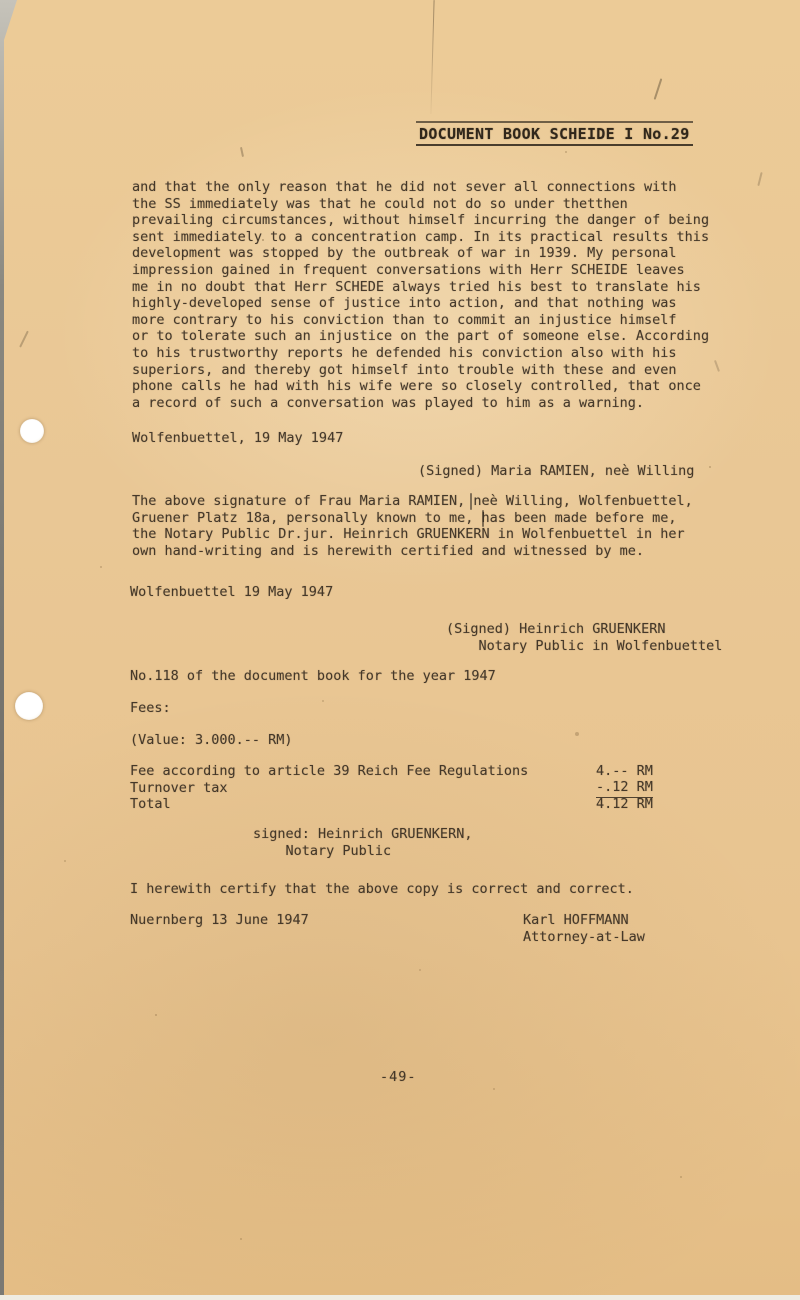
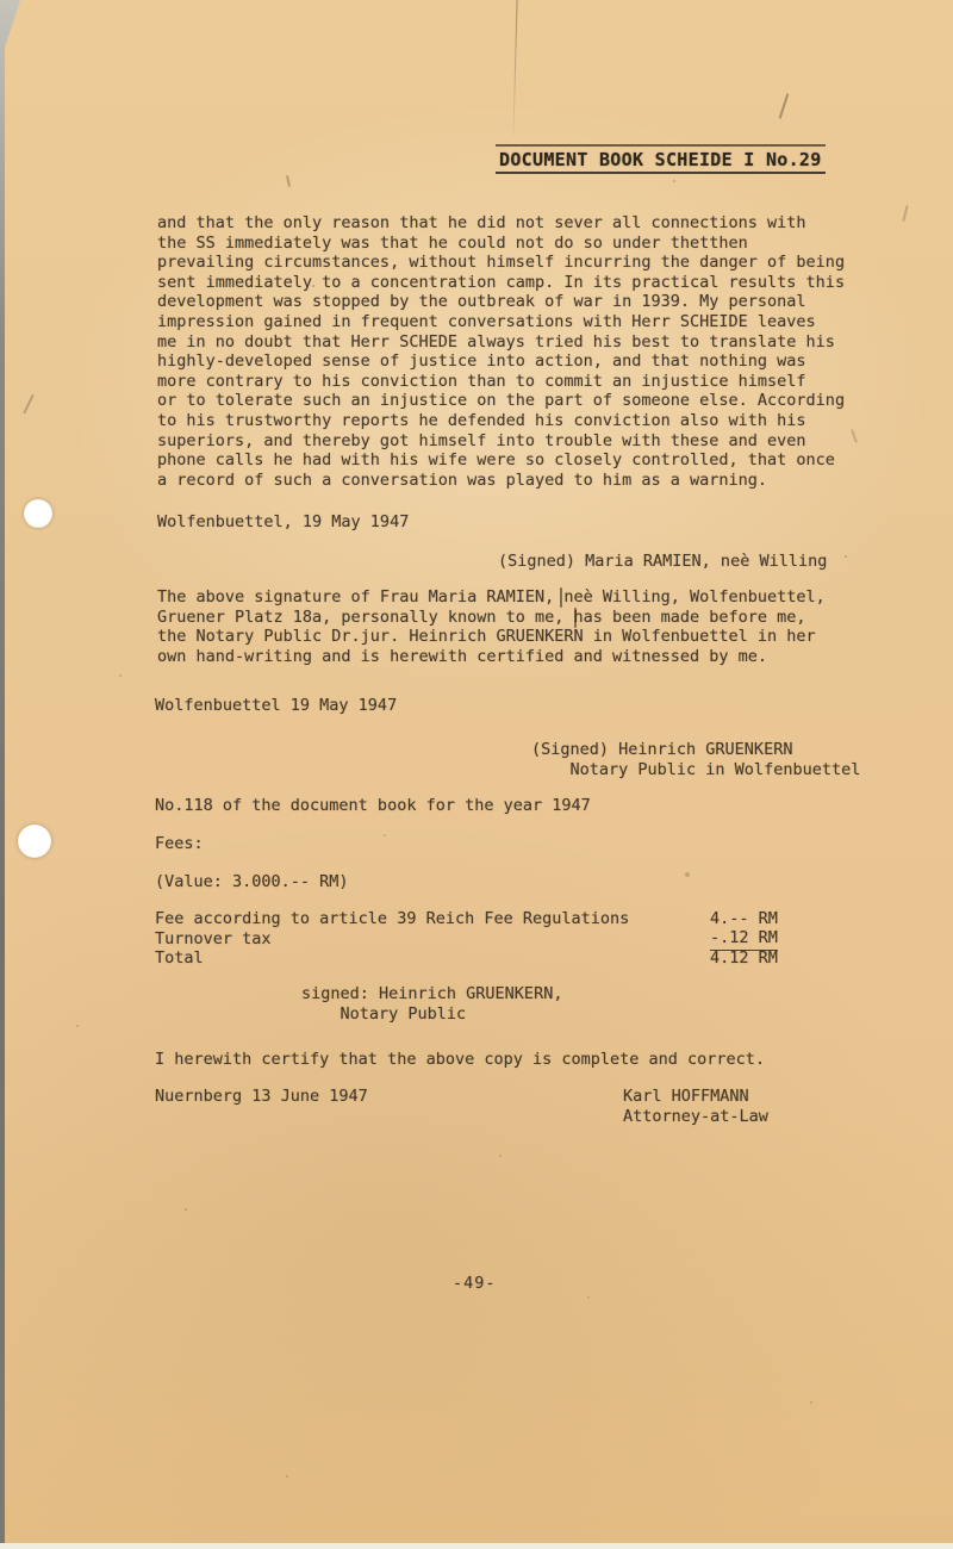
  DOCUMENT BOOK SCHEIDE I No.29
  and that the only reason that he did not sever all connections with
  the SS immediately was that he could not do so under thetthen
  prevailing circumstances, without himself incurring the danger of being
  sent immediately to a concentration camp. In its practical results this
  development was stopped by the outbreak of war in 1939. My personal
  impression gained in frequent conversations with Herr SCHEIDE leaves
  me in no doubt that Herr SCHEDE always tried his best to translate his
  highly-developed sense of justice into action, and that nothing was
  more contrary to his conviction than to commit an injustice himself
  or to tolerate such an injustice on the part of someone else. According
  to his trustworthy reports he defended his conviction also with his
  superiors, and thereby got himself into trouble with these and even
  phone calls he had with his wife were so closely controlled, that once
  a record of such a conversation was played to him as a warning.
  Wolfenbuettel, 19 May 1947
  (Signed) Maria RAMIEN, neè Willing
  The above signature of Frau Maria RAMIEN, neè Willing, Wolfenbuettel,
  Gruener Platz 18a, personally known to me, has been made before me,
  the Notary Public Dr.jur. Heinrich GRUENKERN in Wolfenbuettel in her
  own hand-writing and is herewith certified and witnessed by me.
  Wolfenbuettel 19 May 1947
  (Signed) Heinrich GRUENKERN
  Notary Public in Wolfenbuettel
  No.118 of the document book for the year 1947
  Fees:
  (Value: 3.000.-- RM)
  Fee according to article 39 Reich Fee Regulations
  Turnover tax
  Total
  4.-- RM
  -.12 RM
  4.12 RM
  signed: Heinrich GRUENKERN,
  Notary Public
- I herewith certify that the above copy is correct and correct.
+ I herewith certify that the above copy is complete and correct.
  Nuernberg 13 June 1947
  Karl HOFFMANN
  Attorney-at-Law
  -49-
